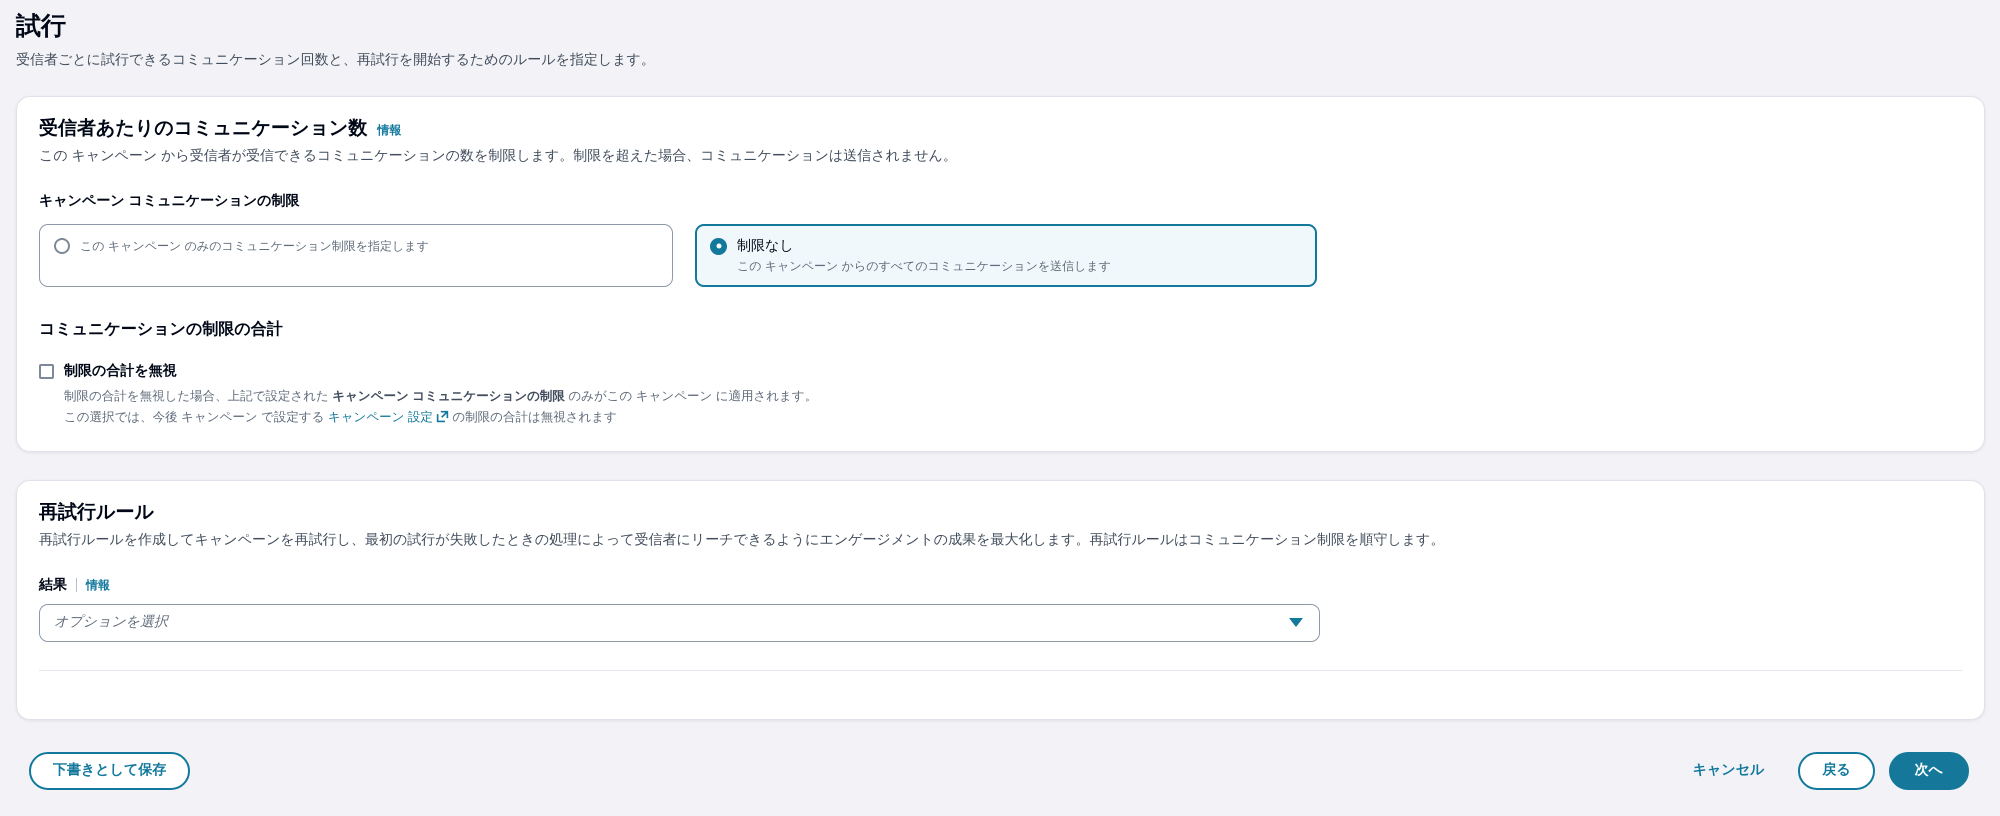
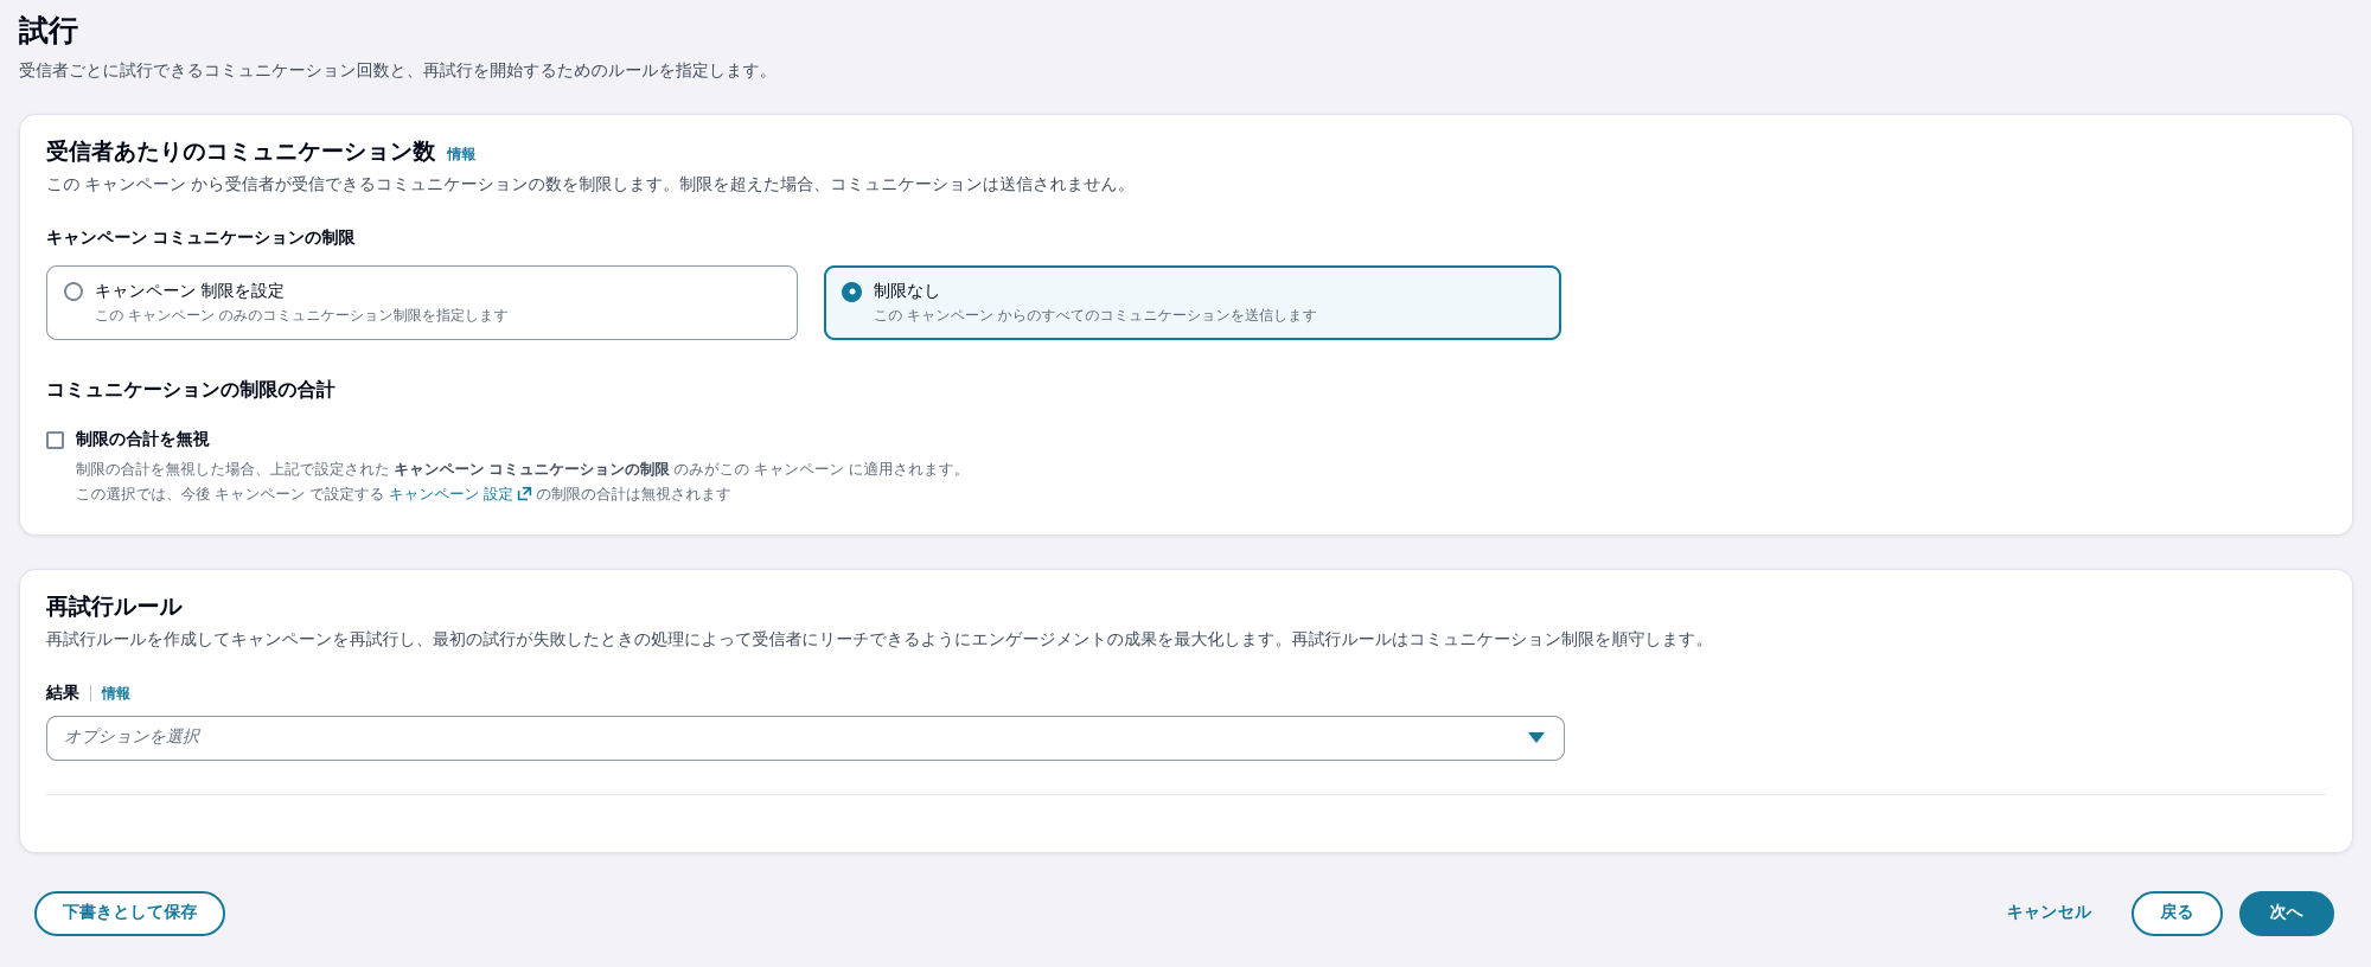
  試行
  受信者ごとに試行できるコミュニケーション回数と、再試行を開始するためのルールを指定します。
  受信者あたりのコミュニケーション数
  情報
  この キャンペーン から受信者が受信できるコミュニケーションの数を制限します。制限を超えた場合、コミュニケーションは送信されません。
  キャンペーン コミュニケーションの制限
+ キャンペーン 制限を設定
  この キャンペーン のみのコミュニケーション制限を指定します
  制限なし
  この キャンペーン からのすべてのコミュニケーションを送信します
  コミュニケーションの制限の合計
  制限の合計を無視
  制限の合計を無視した場合、上記で設定された キャンペーン コミュニケーションの制限 のみがこの キャンペーン に適用されます。
  この選択では、今後 キャンペーン で設定する キャンペーン 設定 の制限の合計は無視されます
  再試行ルール
  再試行ルールを作成してキャンペーンを再試行し、最初の試行が失敗したときの処理によって受信者にリーチできるようにエンゲージメントの成果を最大化します。再試行ルールはコミュニケーション制限を順守します。
  結果
  情報
  オプションを選択
  下書きとして保存
  キャンセル
  戻る
  次へ
